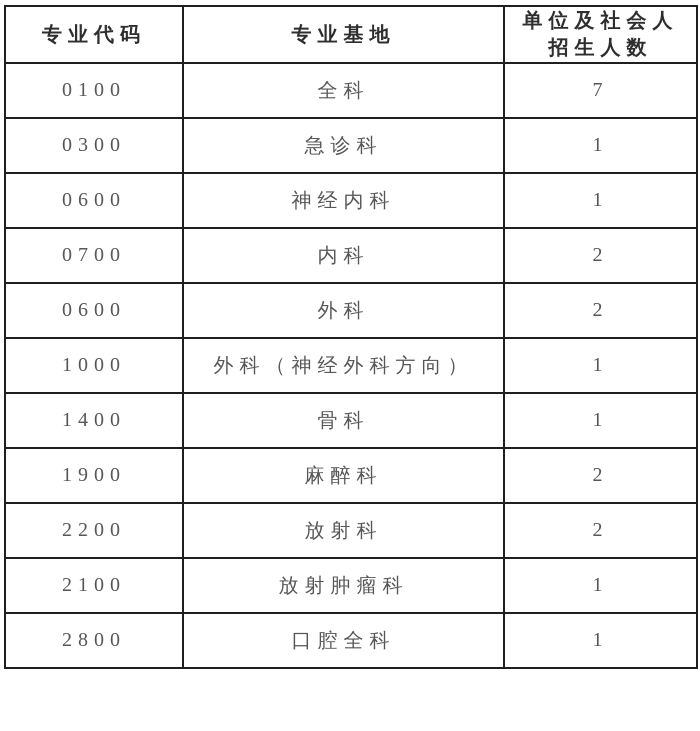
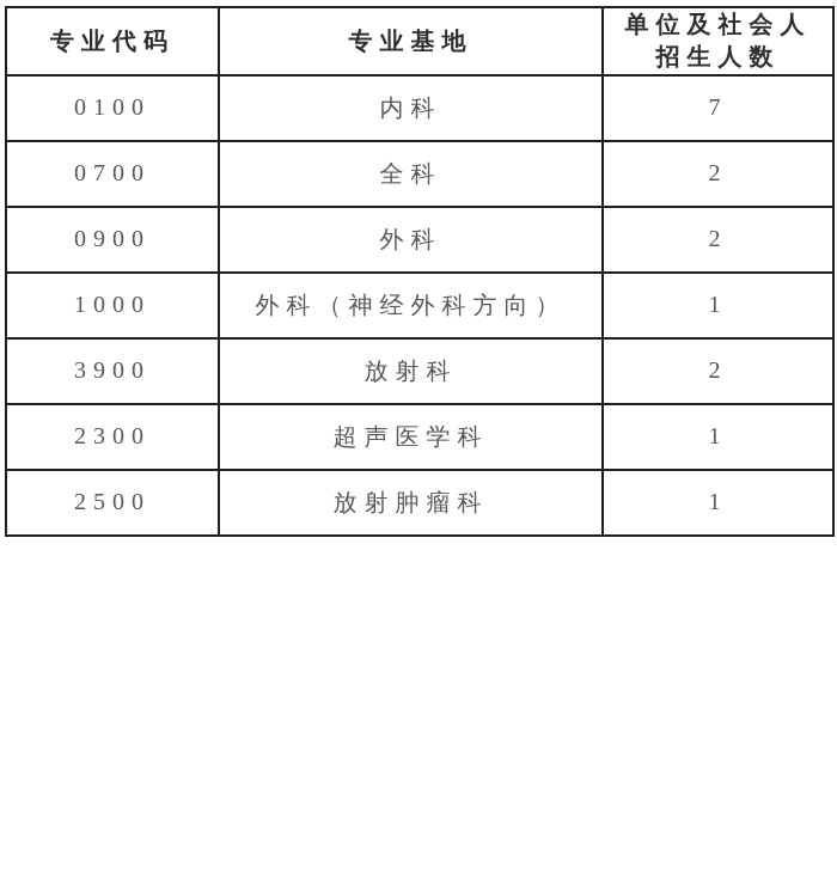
  专业代码	专业基地	单位及社会人 招生人数
- 0100	全科	7
+ 0100	内科	7
- 0300	急诊科	1
- 0600	神经内科	1
- 0700	内科	2
+ 0700	全科	2
- 0600	外科	2
+ 0900	外科	2
  1000	外科（神经外科方向）	1
- 1400	骨科	1
- 1900	麻醉科	2
- 2200	放射科	2
+ 3900	放射科	2
+ 2300	超声医学科	1
- 2100	放射肿瘤科	1
+ 2500	放射肿瘤科	1
- 2800	口腔全科	1
